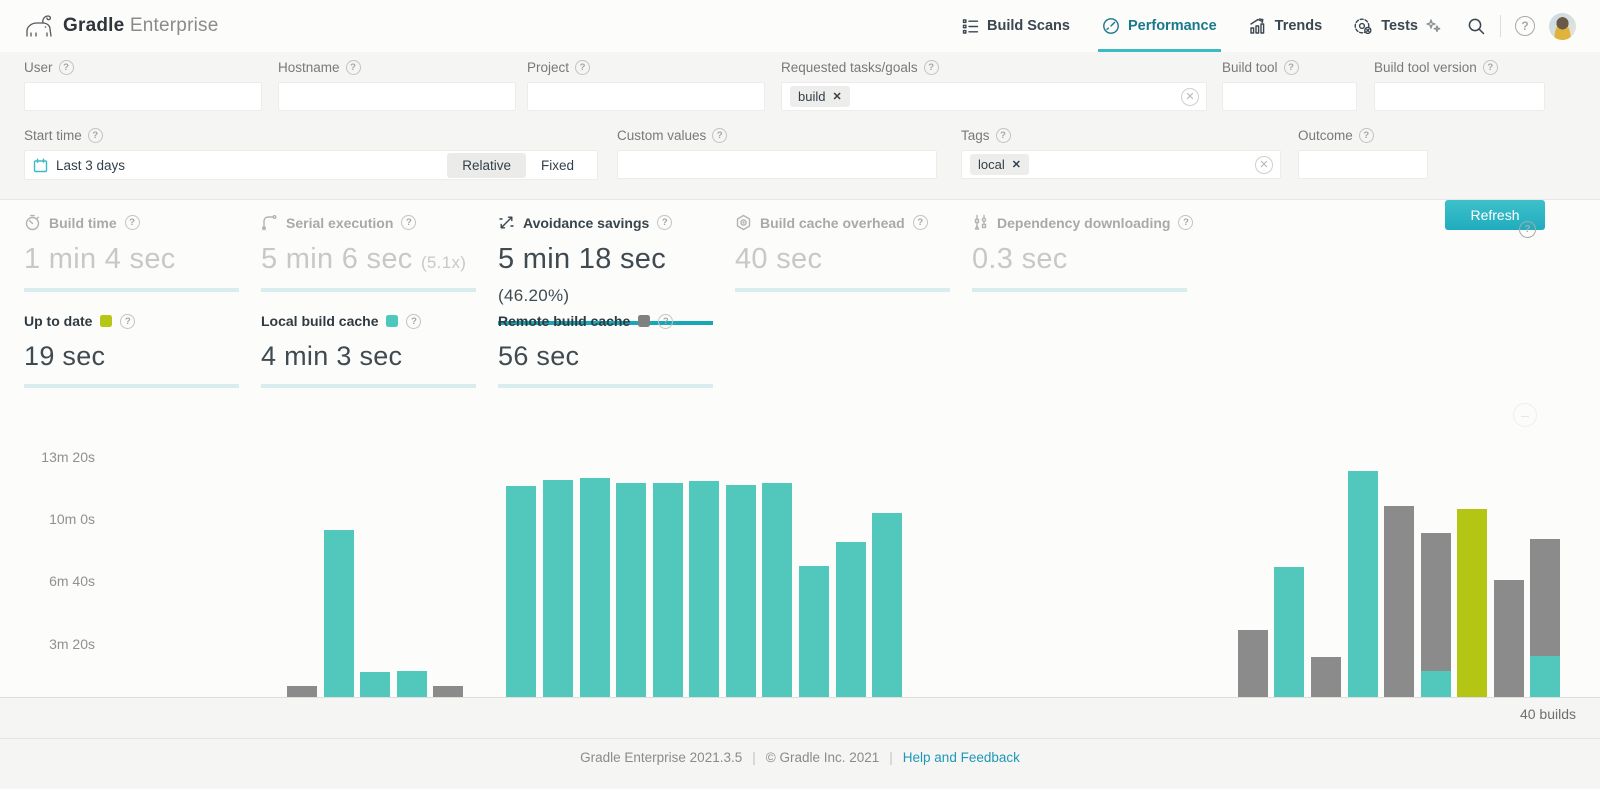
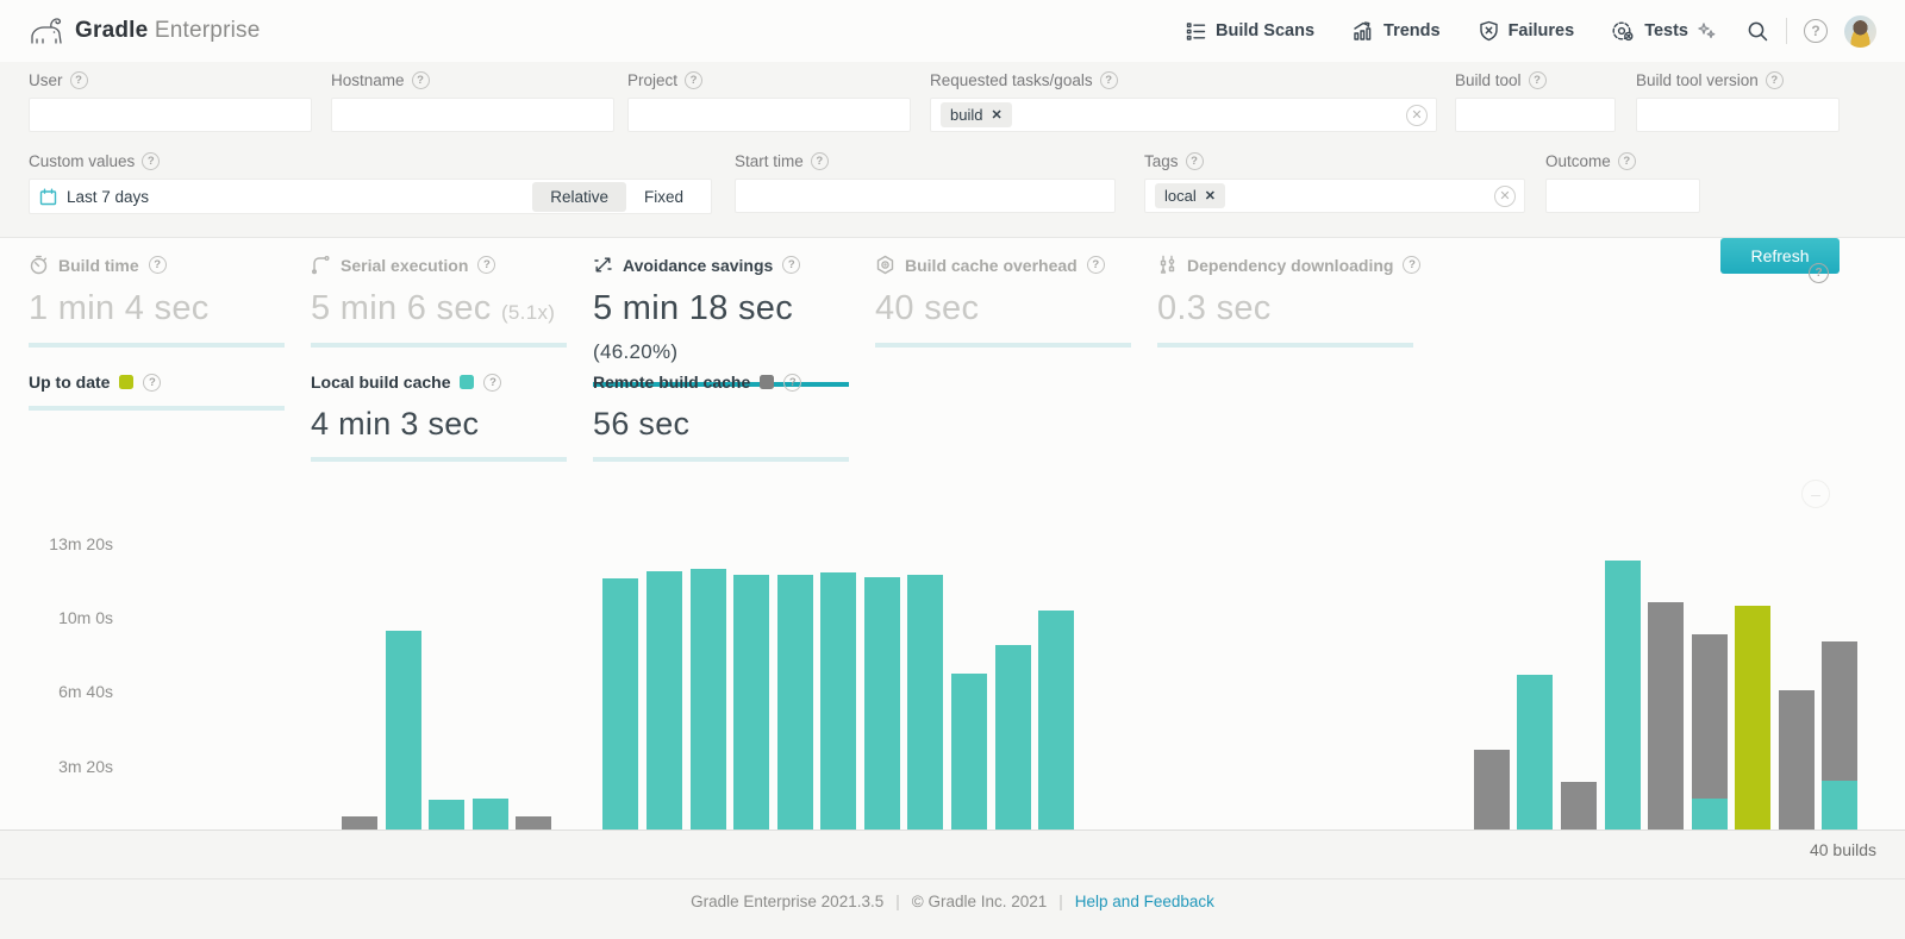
  Gradle Enterprise
  Build Scans
- Performance
  Trends
+ Failures
  Tests
  ?
  Refresh
  User
  ?
  Hostname
  ?
  Project
  ?
  Requested tasks/goals
  ?
  build
  ✕
  ✕
  Build tool
  ?
  Build tool version
  ?
- Start time
+ Custom values
  ?
- Last 3 days
+ Last 7 days
  Relative
  Fixed
- Custom values
+ Start time
  ?
  Tags
  ?
  local
  ✕
  ✕
  Outcome
  ?
  Build time
  ?
  1 min 4 sec
  Serial execution
  ?
  5 min 6 sec (5.1x)
  Avoidance savings
  ?
  5 min 18 sec (46.20%)
  Build cache overhead
  ?
  40 sec
  Dependency downloading
  ?
  0.3 sec
  ?
  Up to date
  ?
- 19 sec
  Local build cache
  ?
  4 min 3 sec
  Remote build cache
  ?
  56 sec
  13m 20s
  10m 0s
  6m 40s
  3m 20s
  40 builds
  Gradle Enterprise 2021.3.5 | © Gradle Inc. 2021 | Help and Feedback
